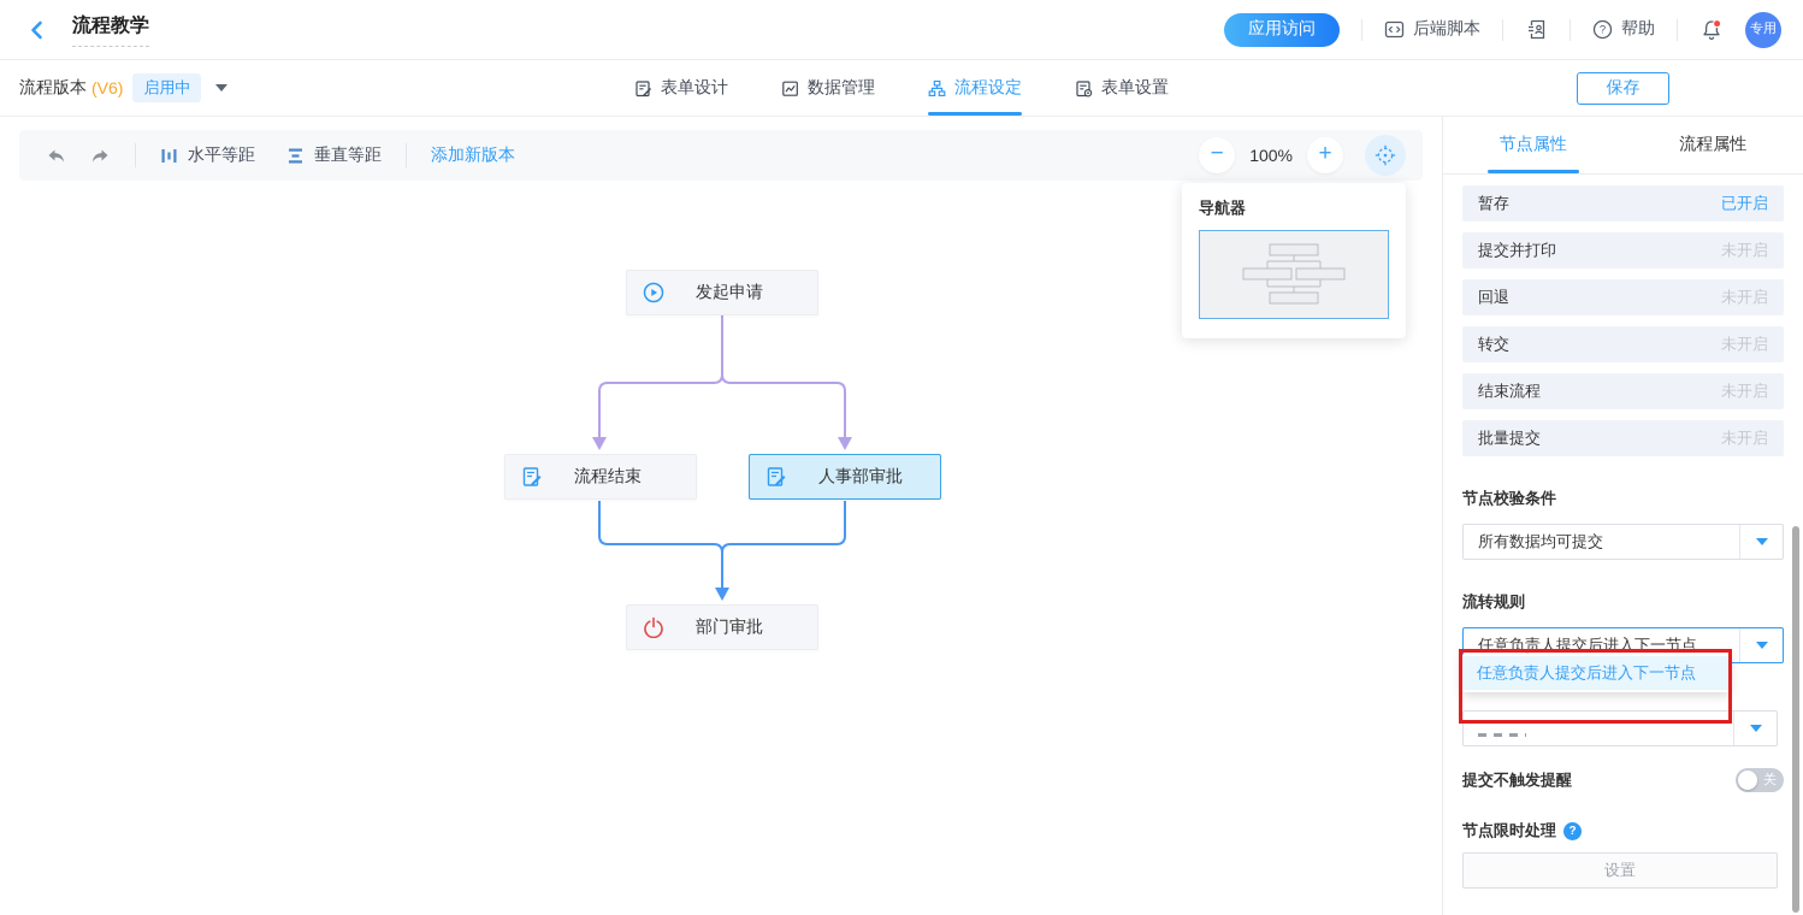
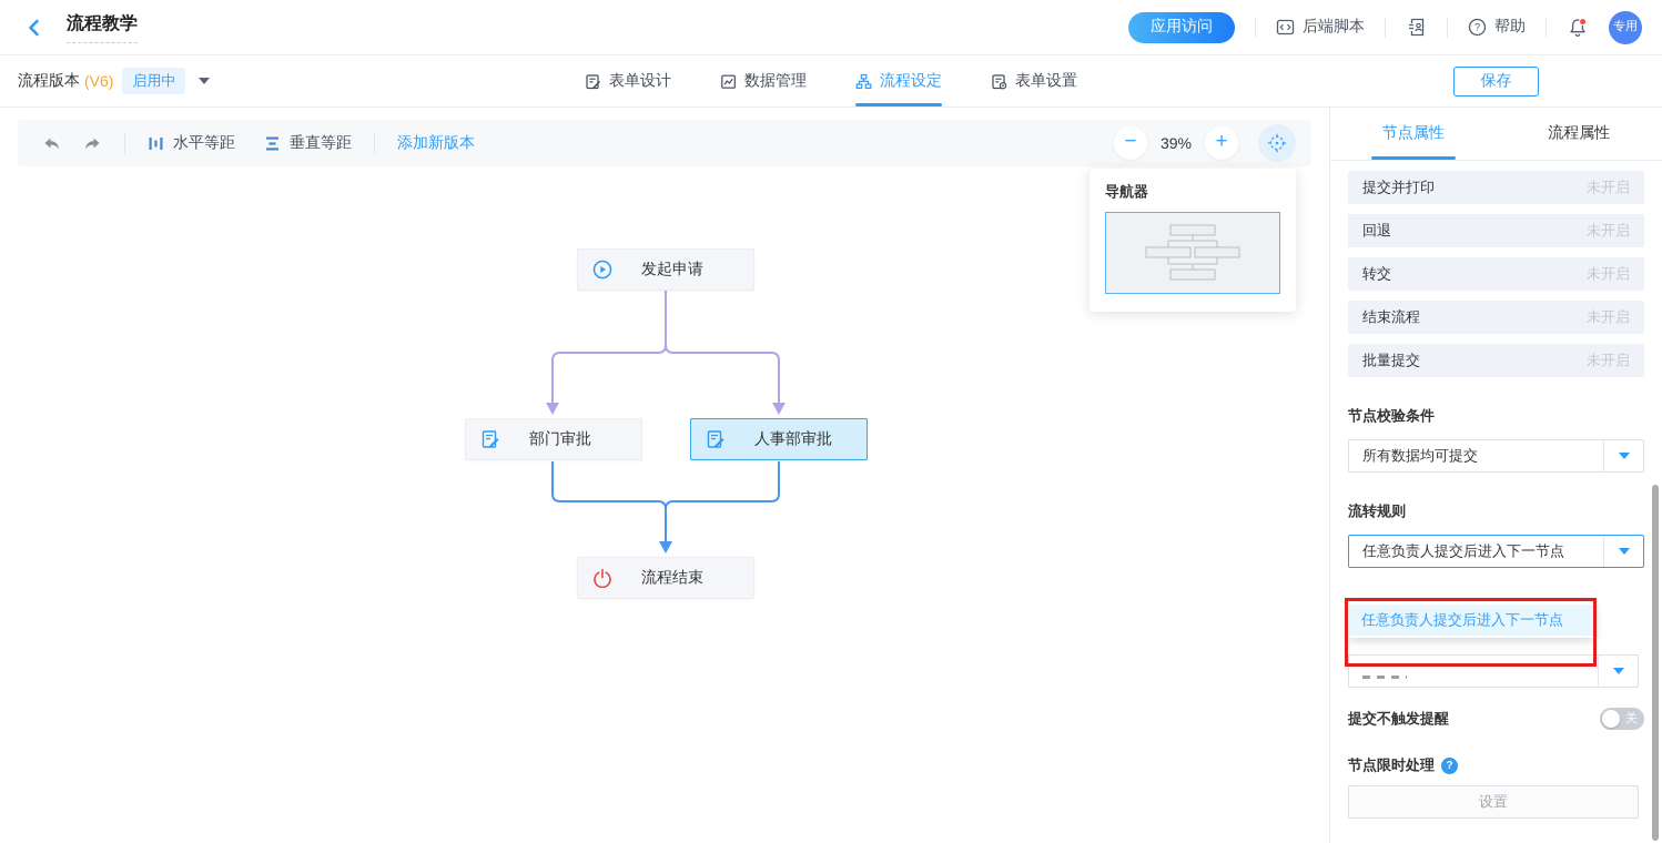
  流程教学
  应用访问
  后端脚本
  ?
  帮助
  专用
  流程版本
  (V6)
  启用中
  表单设计
  数据管理
  流程设定
  表单设置
  保存
  水平等距
  垂直等距
  添加新版本
  −
- 100%
+ 39%
  +
  发起申请
- 流程结束
+ 部门审批
  人事部审批
- 部门审批
+ 流程结束
  导航器
  节点属性
  流程属性
- 暂存
- 已开启
  提交并打印
  未开启
  回退
  未开启
  转交
  未开启
  结束流程
  未开启
  批量提交
  未开启
  节点校验条件
  所有数据均可提交
  流转规则
  任意负责人提交后进入下一节点
  任意负责人提交后进入下一节点
  提交不触发提醒
  关
  节点限时处理
  ?
  设置
